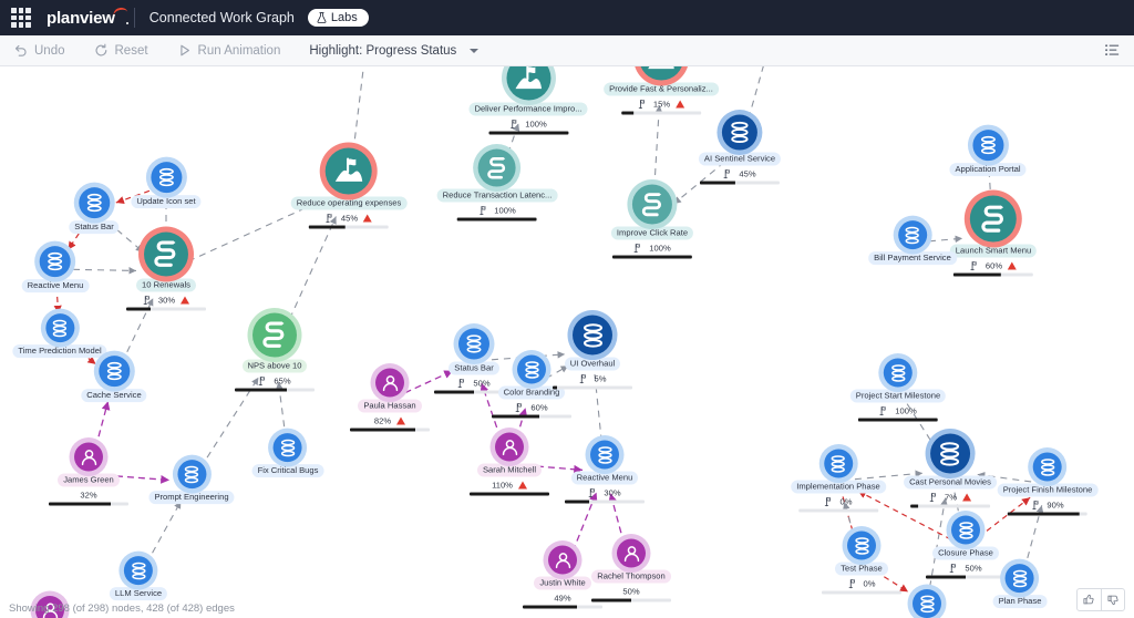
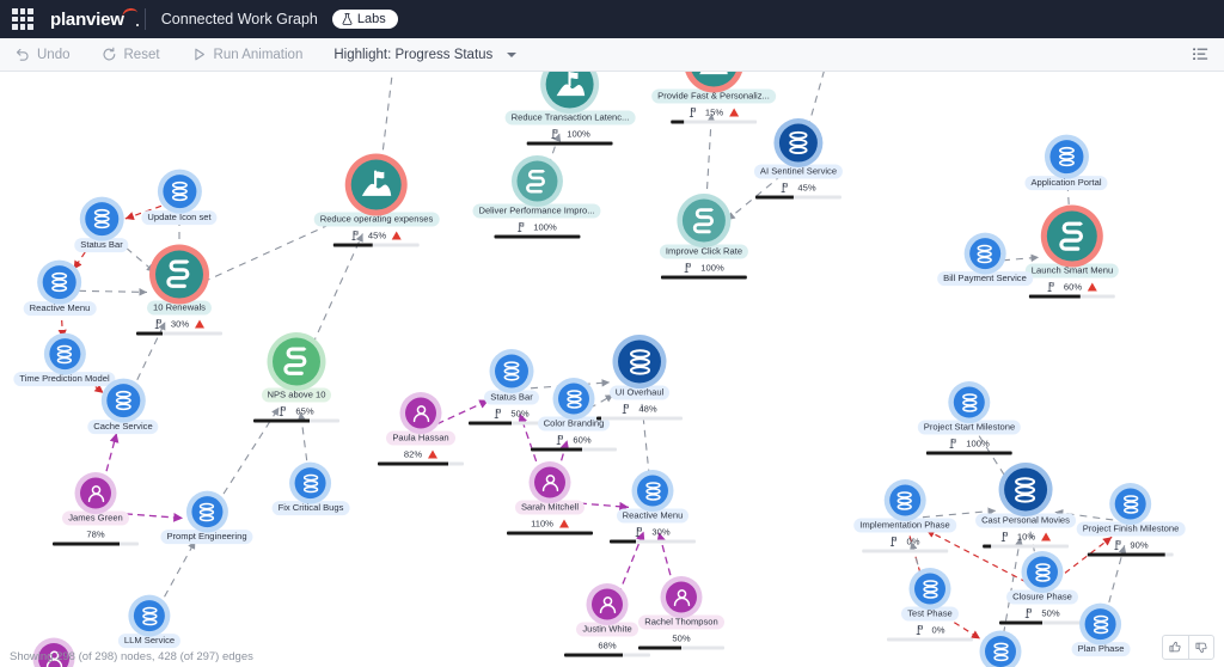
  planview
  Connected Work Graph
  Labs
  Undo
  Reset
  Run Animation
  Highlight: Progress Status
- Deliver Performance Impro...
+ Reduce Transaction Latenc...
  100%
  Provide Fast & Personaliz...
  15%
  AI Sentinel Service
  45%
  Application Portal
  Update Icon set
  Status Bar
  Reduce operating expenses
  45%
- Reduce Transaction Latenc...
+ Deliver Performance Impro...
  100%
  Improve Click Rate
  100%
  Launch Smart Menu
  60%
  Bill Payment Service
  Reactive Menu
  10 Renewals
  30%
  Time Prediction Model
  NPS above 10
  65%
  Cache Service
  Status Bar
  50%
  Color Branding
  60%
  UI Overhaul
- 5%
+ 48%
  Paula Hassan
  82%
  Fix Critical Bugs
  Project Start Milestone
  100%
  Sarah Mitchell
  110%
  Reactive Menu
  30%
  James Green
- 32%
+ 78%
  Prompt Engineering
  Cast Personal Movies
- 7%
+ 10%
  Implementation Phase
  0%
  Project Finish Milestone
  90%
  Closure Phase
  50%
  Test Phase
  0%
  Plan Phase
  Justin White
- 49%
+ 68%
  Rachel Thompson
  50%
  LLM Service
- Showing 298 (of 298) nodes, 428 (of 428) edges
+ Showing 298 (of 298) nodes, 428 (of 297) edges
